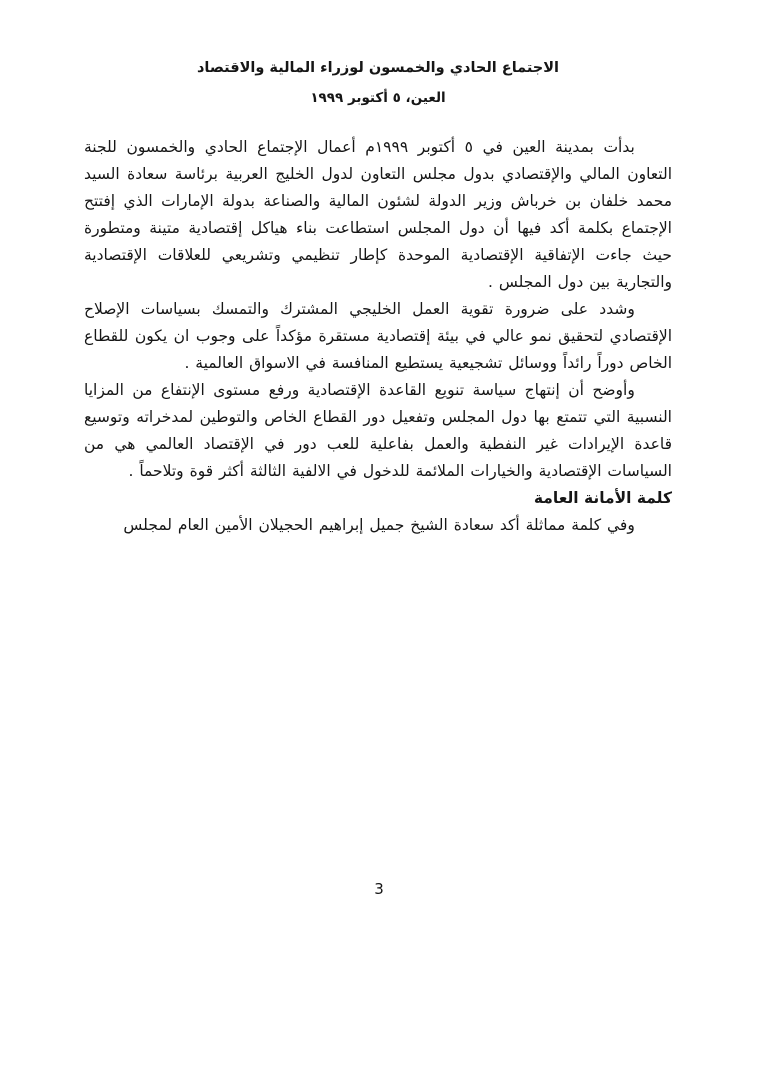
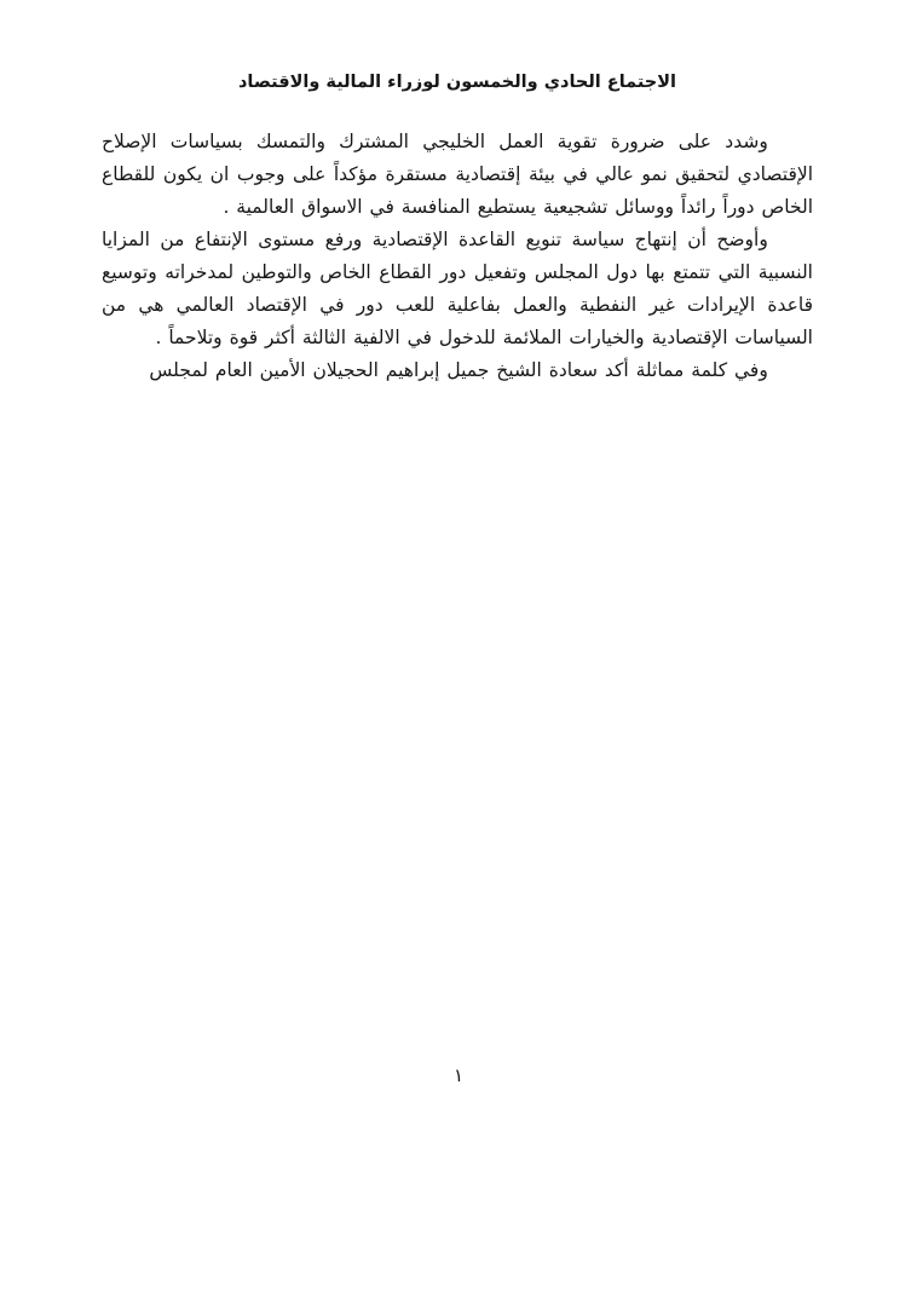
  الاجتماع الحادي والخمسون لوزراء المالية والاقتصاد
- العين، ٥ أكتوبر ١٩٩٩
- بدأت بمدينة العين في ٥ أكتوبر ١٩٩٩م أعمال الإجتماع الحادي والخمسون للجنة التعاون المالي والإقتصادي بدول مجلس التعاون لدول الخليج العربية برئاسة سعادة السيد محمد خلفان بن خرباش وزير الدولة لشئون المالية والصناعة بدولة الإمارات الذي إفتتح الإجتماع بكلمة أكد فيها أن دول المجلس استطاعت بناء هياكل إقتصادية متينة ومتطورة حيث جاءت الإتفاقية الإقتصادية الموحدة كإطار تنظيمي وتشريعي للعلاقات الإقتصادية والتجارية بين دول المجلس .
  وشدد على ضرورة تقوية العمل الخليجي المشترك والتمسك بسياسات الإصلاح الإقتصادي لتحقيق نمو عالي في بيئة إقتصادية مستقرة مؤكداً على وجوب ان يكون للقطاع الخاص دوراً رائداً ووسائل تشجيعية يستطيع المنافسة في الاسواق العالمية .
  وأوضح أن إنتهاج سياسة تنويع القاعدة الإقتصادية ورفع مستوى الإنتفاع من المزايا النسبية التي تتمتع بها دول المجلس وتفعيل دور القطاع الخاص والتوطين لمدخراته وتوسيع قاعدة الإيرادات غير النفطية والعمل بفاعلية للعب دور في الإقتصاد العالمي هي من السياسات الإقتصادية والخيارات الملائمة للدخول في الالفية الثالثة أكثر قوة وتلاحماً .
- كلمة الأمانة العامة
  وفي كلمة مماثلة أكد سعادة الشيخ جميل إبراهيم الحجيلان الأمين العام لمجلس
- 3
+ ١
